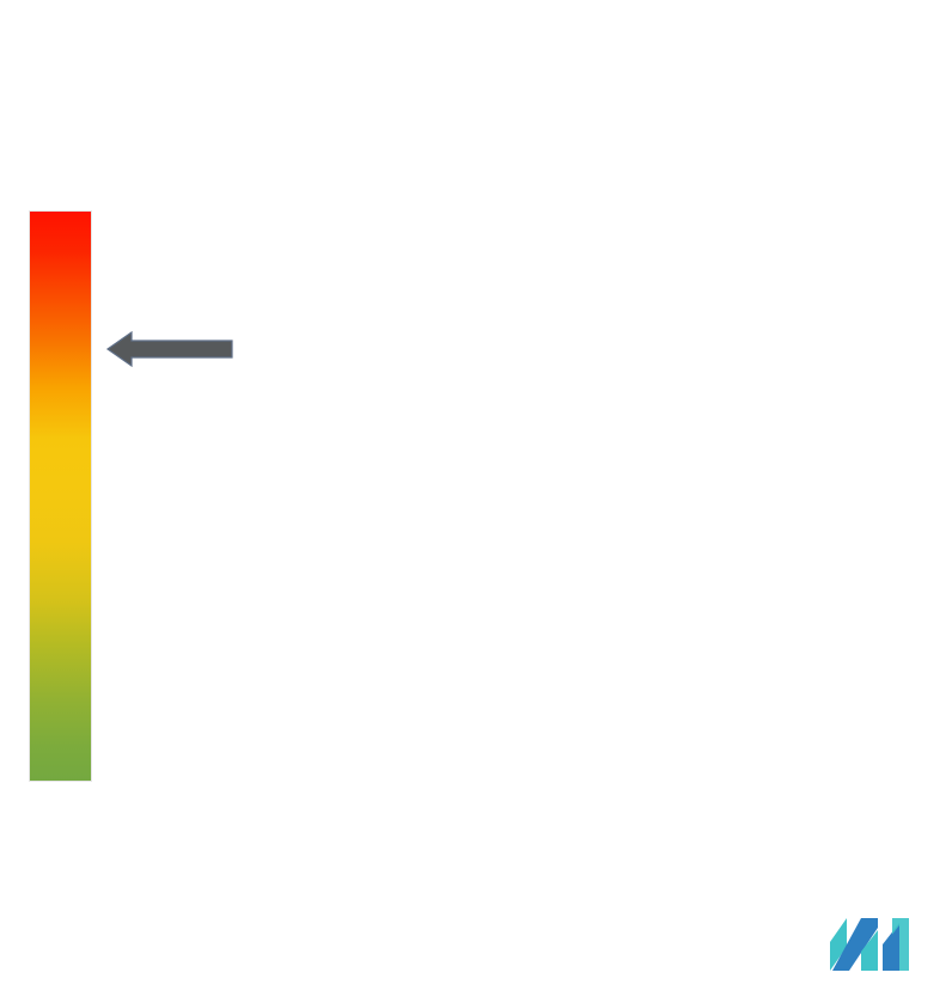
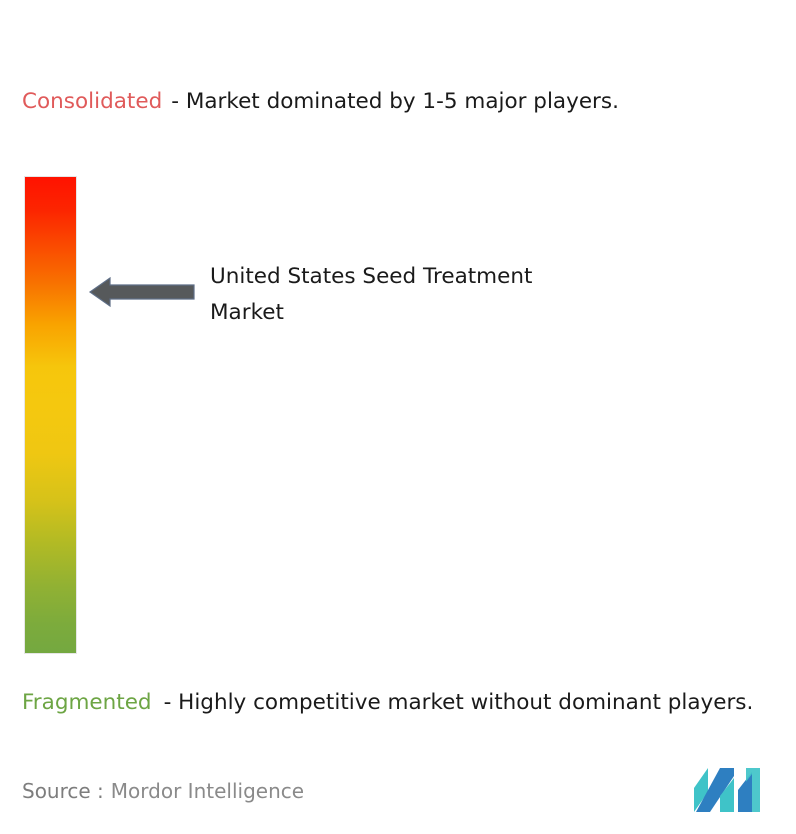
+ Consolidated - Market dominated by 1-5 major players.
+ United States Seed Treatment Market
+ Fragmented - Highly competitive market without dominant players.
+ Source : Mordor Intelligence
